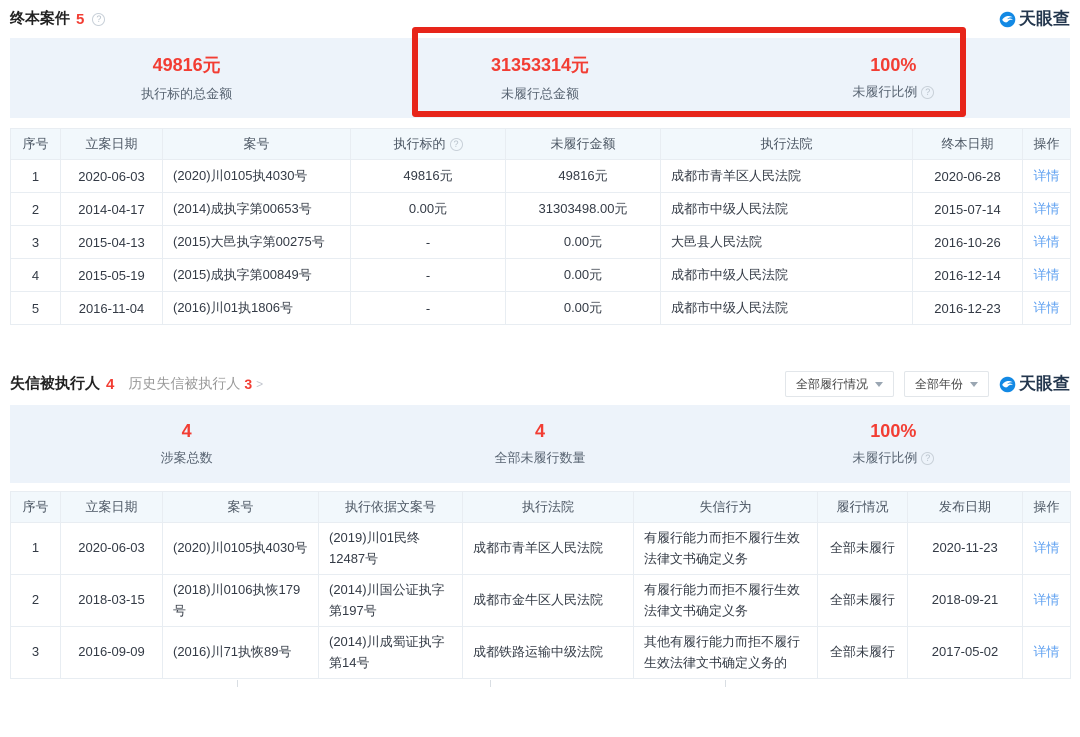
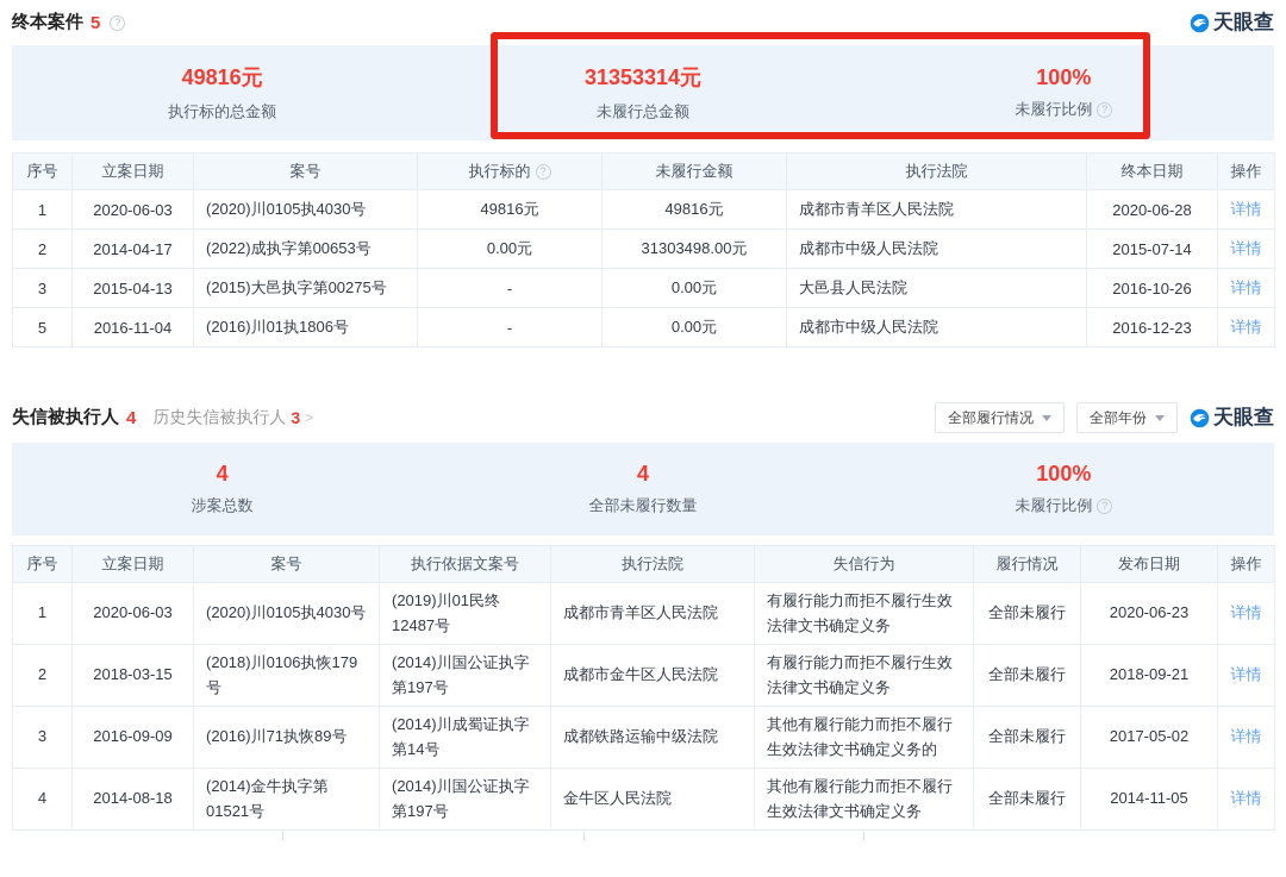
  终本案件
  5
  ?
  天眼查
  49816元
  执行标的总金额
  31353314元
  未履行总金额
  100%
  未履行比例
  ?
  序号	立案日期	案号	执行标的 ?	未履行金额	执行法院	终本日期	操作
  1	2020-06-03	(2020)川0105执4030号	49816元	49816元	成都市青羊区人民法院	2020-06-28	详情
- 2	2014-04-17	(2014)成执字第00653号	0.00元	31303498.00元	成都市中级人民法院	2015-07-14	详情
+ 2	2014-04-17	(2022)成执字第00653号	0.00元	31303498.00元	成都市中级人民法院	2015-07-14	详情
  3	2015-04-13	(2015)大邑执字第00275号	-	0.00元	大邑县人民法院	2016-10-26	详情
- 4	2015-05-19	(2015)成执字第00849号	-	0.00元	成都市中级人民法院	2016-12-14	详情
  5	2016-11-04	(2016)川01执1806号	-	0.00元	成都市中级人民法院	2016-12-23	详情
  失信被执行人
  4
  历史失信被执行人
  3
  >
  全部履行情况
  全部年份
  天眼查
  4
  涉案总数
  4
  全部未履行数量
  100%
  未履行比例
  ?
  序号	立案日期	案号	执行依据文案号	执行法院	失信行为	履行情况	发布日期	操作
- 1	2020-06-03	(2020)川0105执4030号	(2019)川01民终12487号	成都市青羊区人民法院	有履行能力而拒不履行生效法律文书确定义务	全部未履行	2020-11-23	详情
+ 1	2020-06-03	(2020)川0105执4030号	(2019)川01民终12487号	成都市青羊区人民法院	有履行能力而拒不履行生效法律文书确定义务	全部未履行	2020-06-23	详情
  2	2018-03-15	(2018)川0106执恢179号	(2014)川国公证执字第197号	成都市金牛区人民法院	有履行能力而拒不履行生效法律文书确定义务	全部未履行	2018-09-21	详情
  3	2016-09-09	(2016)川71执恢89号	(2014)川成蜀证执字第14号	成都铁路运输中级法院	其他有履行能力而拒不履行生效法律文书确定义务的	全部未履行	2017-05-02	详情
+ 4	2014-08-18	(2014)金牛执字第01521号	(2014)川国公证执字第197号	金牛区人民法院	其他有履行能力而拒不履行生效法律文书确定义务	全部未履行	2014-11-05	详情
